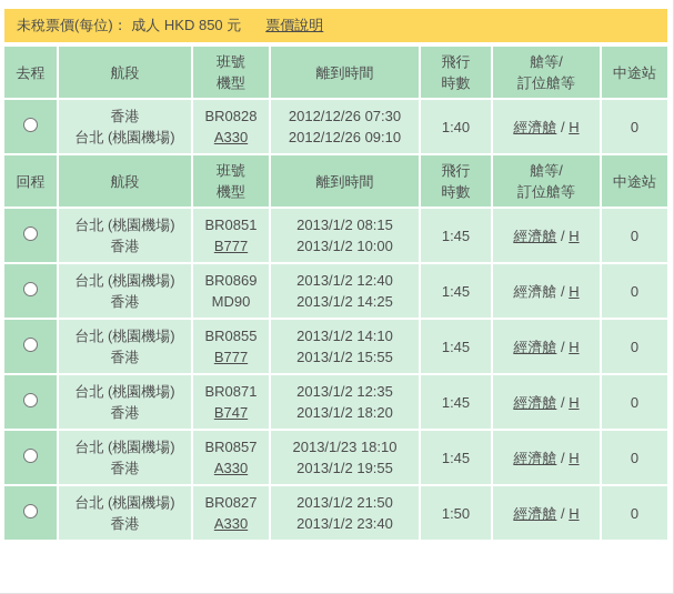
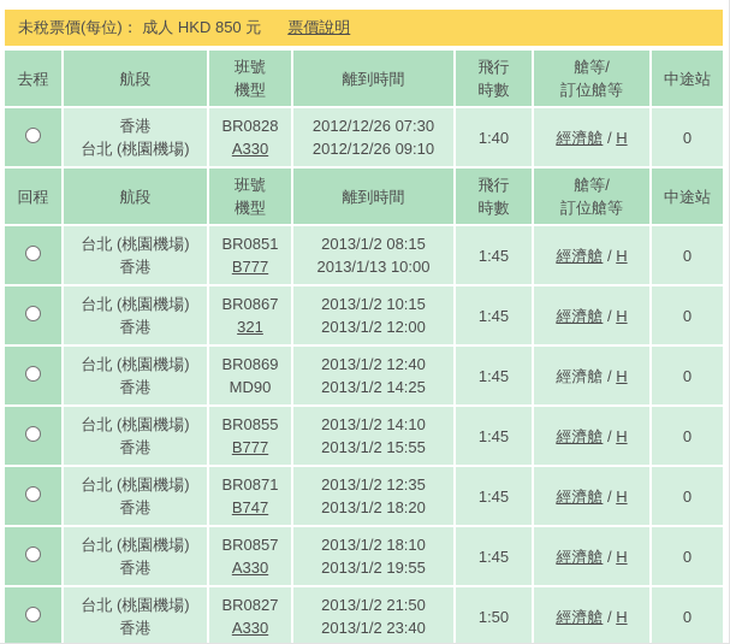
  未稅票價(每位)：
  成人 HKD 850 元
  票價說明
  去程	航段	班號機型	離到時間	飛行時數	艙等/訂位艙等	中途站
  	香港台北 (桃園機場)	BR0828A330	2012/12/26 07:302012/12/26 09:10	1:40	經濟艙 / H	0
  回程	航段	班號機型	離到時間	飛行時數	艙等/訂位艙等	中途站
- 	台北 (桃園機場)香港	BR0851B777	2013/1/2 08:152013/1/2 10:00	1:45	經濟艙 / H	0
+ 	台北 (桃園機場)香港	BR0851B777	2013/1/2 08:152013/1/13 10:00	1:45	經濟艙 / H	0
+ 	台北 (桃園機場)香港	BR0867321	2013/1/2 10:152013/1/2 12:00	1:45	經濟艙 / H	0
  	台北 (桃園機場)香港	BR0869MD90	2013/1/2 12:402013/1/2 14:25	1:45	經濟艙 / H	0
  	台北 (桃園機場)香港	BR0855B777	2013/1/2 14:102013/1/2 15:55	1:45	經濟艙 / H	0
  	台北 (桃園機場)香港	BR0871B747	2013/1/2 12:352013/1/2 18:20	1:45	經濟艙 / H	0
- 	台北 (桃園機場)香港	BR0857A330	2013/1/23 18:102013/1/2 19:55	1:45	經濟艙 / H	0
+ 	台北 (桃園機場)香港	BR0857A330	2013/1/2 18:102013/1/2 19:55	1:45	經濟艙 / H	0
  	台北 (桃園機場)香港	BR0827A330	2013/1/2 21:502013/1/2 23:40	1:50	經濟艙 / H	0
